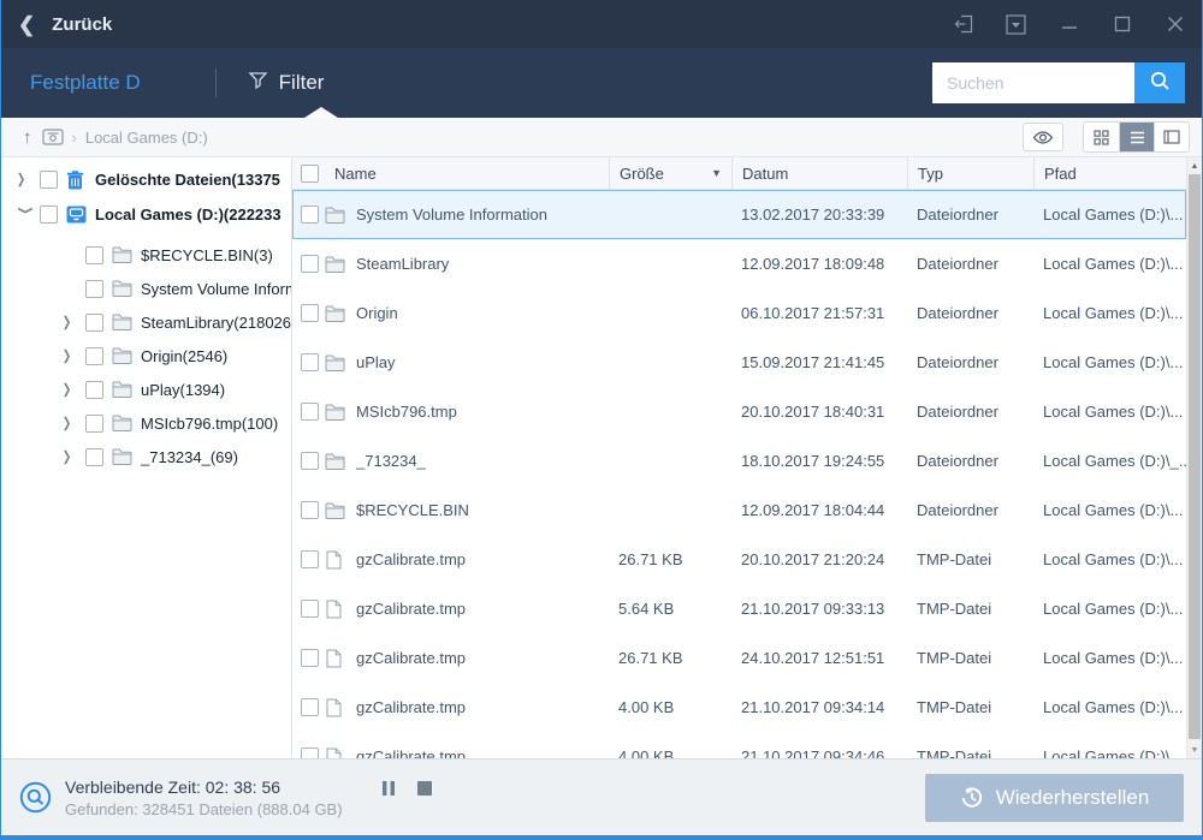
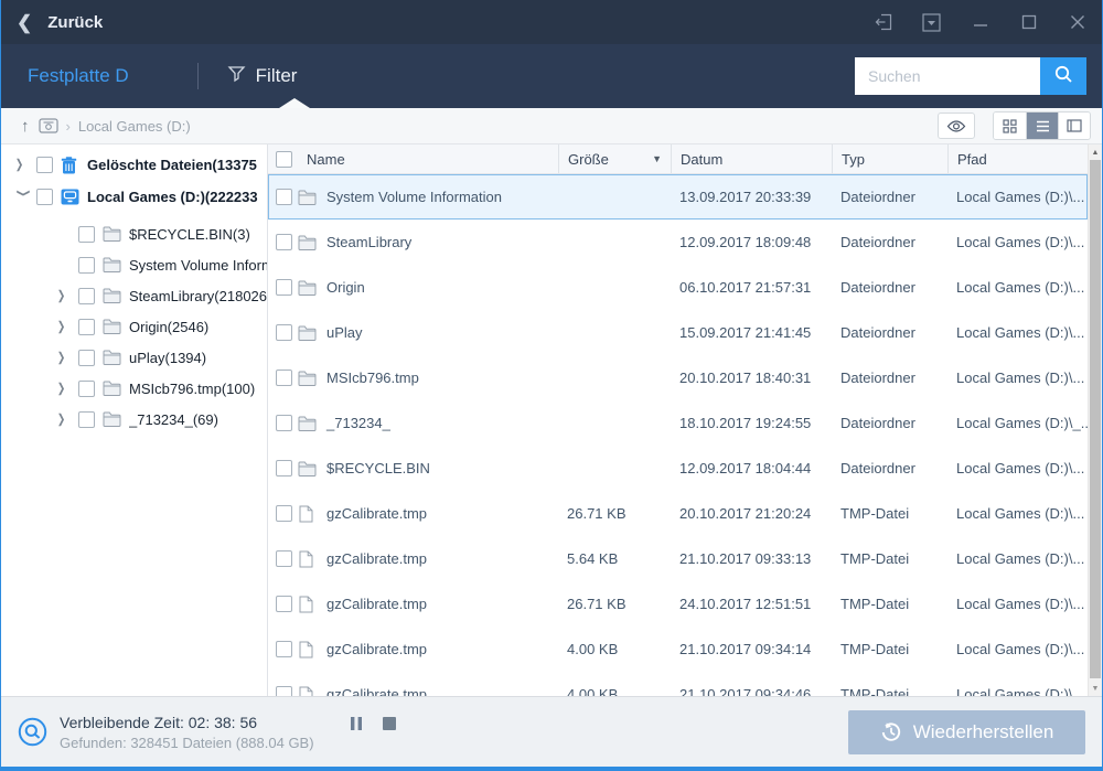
  ❮
  Zurück
  Festplatte D
  Filter
  Suchen
  ↑
  ›
  Local Games (D:)
  ❯
  Gelöschte Dateien(13375
  Local Games (D:)(222233
  $RECYCLE.BIN(3)
  System Volume Infor
  ❯
  SteamLibrary(218026
  ❯
  Origin(2546)
  ❯
  uPlay(1394)
  ❯
  MSIcb796.tmp(100)
  ❯
  _713234_(69)
  Name
  Größe
  ▼
  Datum
  Typ
  Pfad
  System Volume Information
- 13.02.2017 20:33:39
+ 13.09.2017 20:33:39
  Dateiordner
  Local Games (D:)\...
  SteamLibrary
  12.09.2017 18:09:48
  Dateiordner
  Local Games (D:)\...
  Origin
  06.10.2017 21:57:31
  Dateiordner
  Local Games (D:)\...
  uPlay
  15.09.2017 21:41:45
  Dateiordner
  Local Games (D:)\...
  MSIcb796.tmp
  20.10.2017 18:40:31
  Dateiordner
  Local Games (D:)\...
  _713234_
  18.10.2017 19:24:55
  Dateiordner
  Local Games (D:)\_.
  $RECYCLE.BIN
  12.09.2017 18:04:44
  Dateiordner
  Local Games (D:)\...
  gzCalibrate.tmp
  26.71 KB
  20.10.2017 21:20:24
  TMP-Datei
  Local Games (D:)\...
  gzCalibrate.tmp
  5.64 KB
  21.10.2017 09:33:13
  TMP-Datei
  Local Games (D:)\...
  gzCalibrate.tmp
  26.71 KB
  24.10.2017 12:51:51
  TMP-Datei
  Local Games (D:)\...
  gzCalibrate.tmp
  4.00 KB
  21.10.2017 09:34:14
  TMP-Datei
  Local Games (D:)\...
  gzCalibrate.tmp
  4.00 KB
  21.10.2017 09:34:46
  TMP-Datei
  Local Games (D:)\...
  Verbleibende Zeit: 02: 38: 56
  Gefunden: 328451 Dateien (888.04 GB)
  Wiederherstellen
